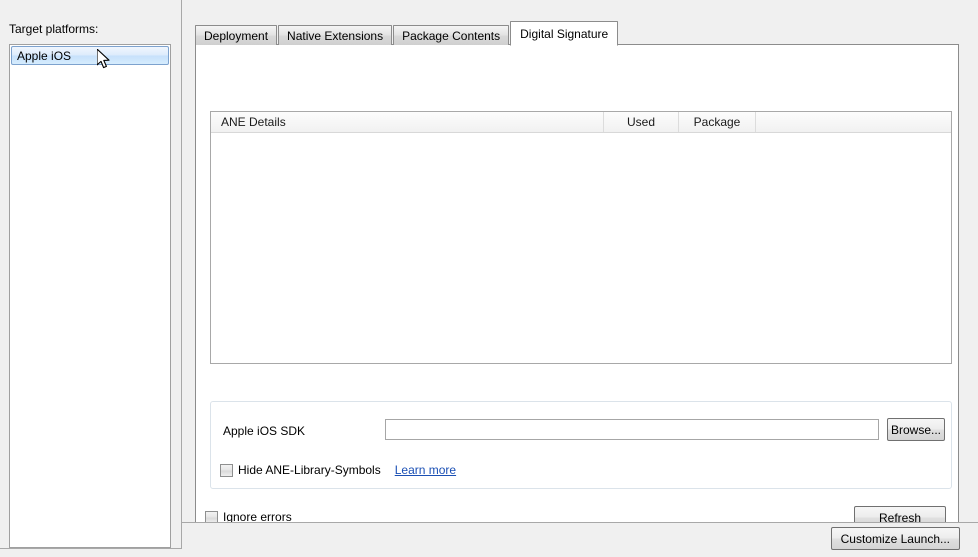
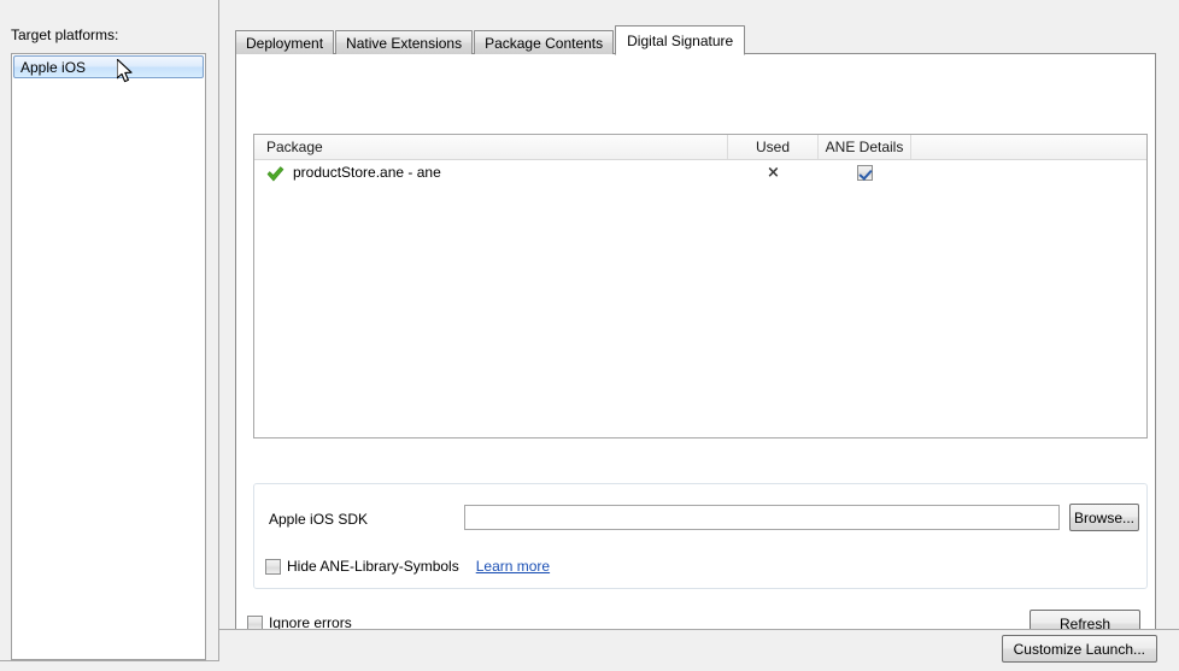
  Target platforms:
  Apple iOS
  Deployment
  Native Extensions
  Package Contents
  Digital Signature
- ANE Details
+ Package
  Used
- Package
+ ANE Details
+ productStore.ane - ane
+ ×
  Apple iOS SDK
  Browse...
  Hide ANE-Library-Symbols
  Learn more
  Ignore errors
  Refresh
  Customize Launch...
